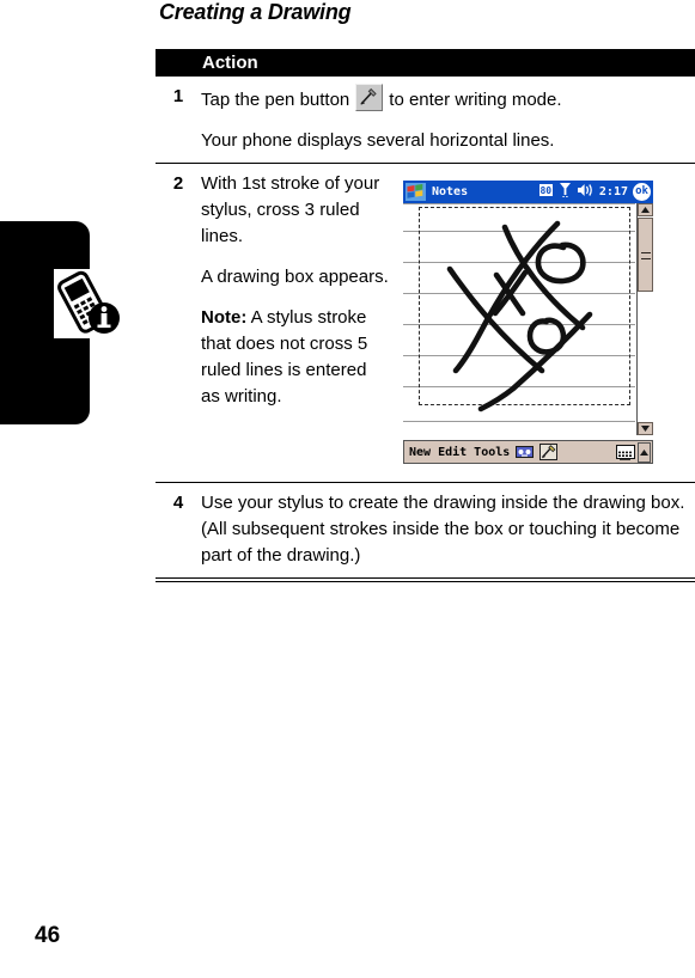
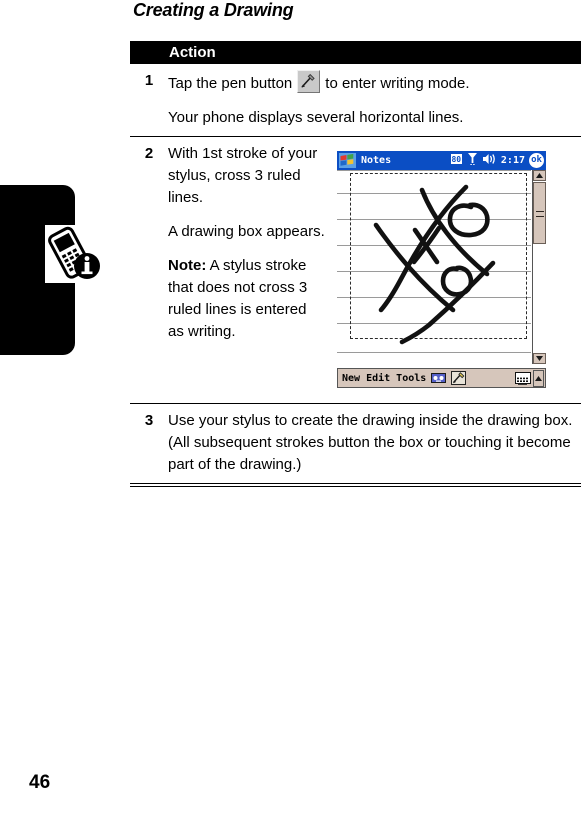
  46
  Creating a Drawing
  Action
  1
  Tap the pen button to enter writing mode.
  Your phone displays several horizontal lines.
  2
  With 1st stroke of your stylus, cross 3 ruled lines.
  A drawing box appears.
- Note: A stylus stroke that does not cross 5 ruled lines is entered as writing.
+ Note: A stylus stroke that does not cross 3 ruled lines is entered as writing.
  Notes
  80
  2:17
  ok
  New Edit Tools
- 4
+ 3
- Use your stylus to create the drawing inside the drawing box. (All subsequent strokes inside the box or touching it become part of the drawing.)
+ Use your stylus to create the drawing inside the drawing box. (All subsequent strokes button the box or touching it become part of the drawing.)
